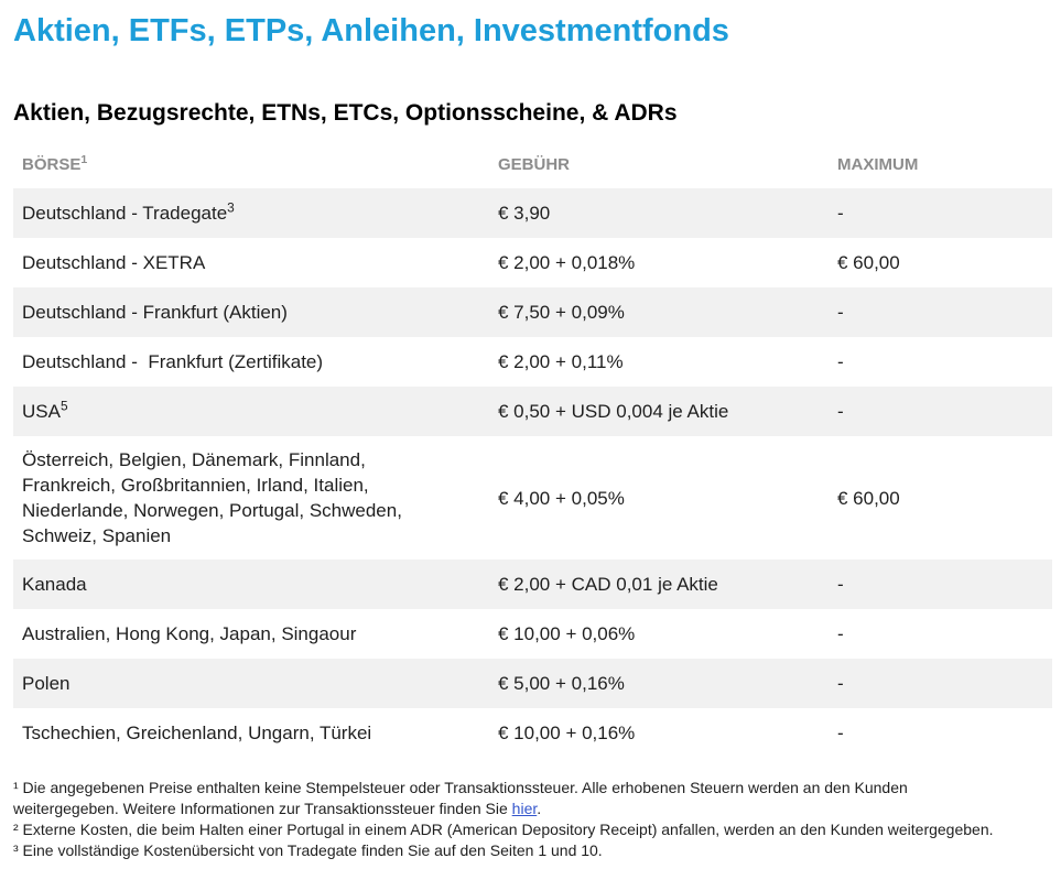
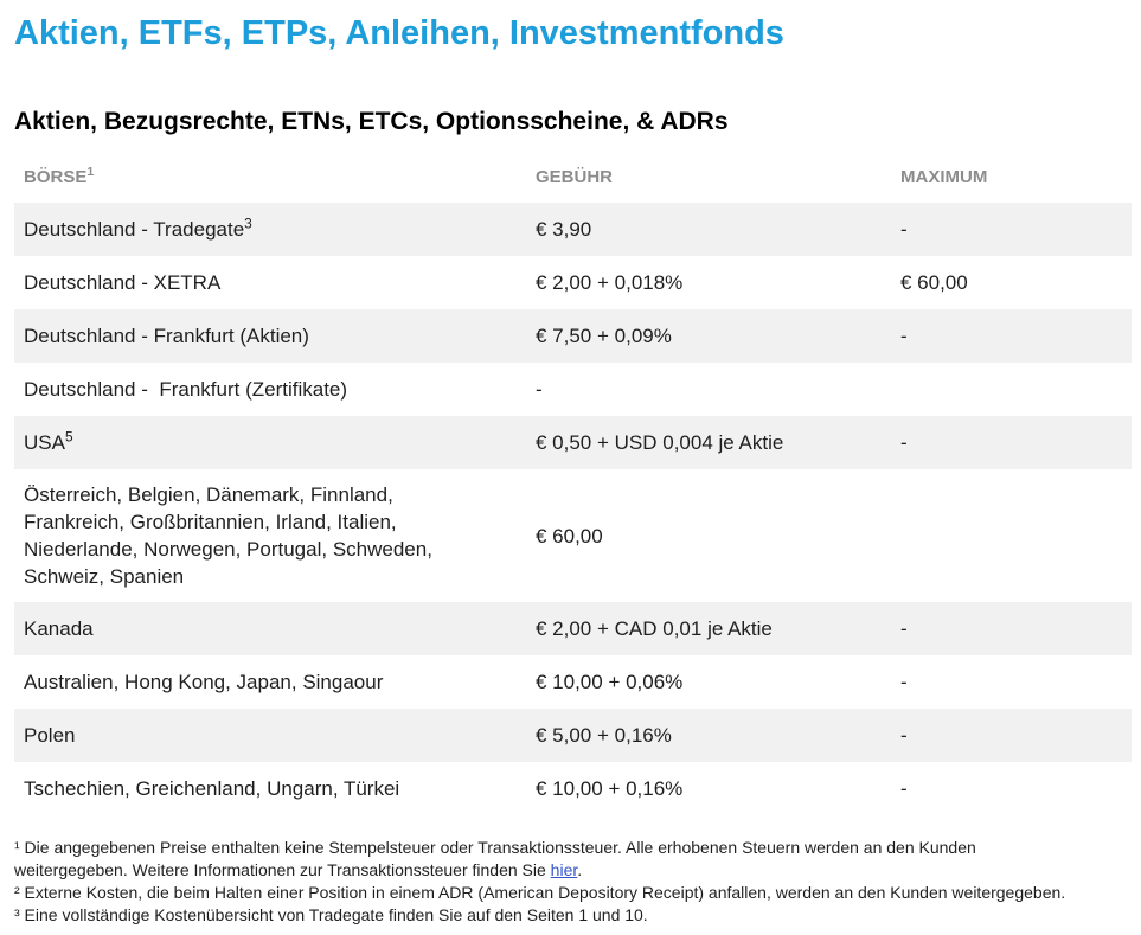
  Aktien, ETFs, ETPs, Anleihen, Investmentfonds
  Aktien, Bezugsrechte, ETNs, ETCs, Optionsscheine, & ADRs
  BÖRSE1
  GEBÜHR
  MAXIMUM
  Deutschland - Tradegate3
  € 3,90
  -
  Deutschland - XETRA
  € 2,00 + 0,018%
  € 60,00
  Deutschland - Frankfurt (Aktien)
  € 7,50 + 0,09%
  -
  Deutschland - Frankfurt (Zertifikate)
- € 2,00 + 0,11%
  -
  USA5
  € 0,50 + USD 0,004 je Aktie
  -
  Österreich, Belgien, Dänemark, Finnland,
  Frankreich, Großbritannien, Irland, Italien,
  Niederlande, Norwegen, Portugal, Schweden,
  Schweiz, Spanien
- € 4,00 + 0,05%
  € 60,00
  Kanada
  € 2,00 + CAD 0,01 je Aktie
  -
  Australien, Hong Kong, Japan, Singaour
  € 10,00 + 0,06%
  -
  Polen
  € 5,00 + 0,16%
  -
  Tschechien, Greichenland, Ungarn, Türkei
  € 10,00 + 0,16%
  -
  ¹ Die angegebenen Preise enthalten keine Stempelsteuer oder Transaktionssteuer. Alle erhobenen Steuern werden an den Kunden
  weitergegeben. Weitere Informationen zur Transaktionssteuer finden Sie hier.
- ² Externe Kosten, die beim Halten einer Portugal in einem ADR (American Depository Receipt) anfallen, werden an den Kunden weitergegeben.
+ ² Externe Kosten, die beim Halten einer Position in einem ADR (American Depository Receipt) anfallen, werden an den Kunden weitergegeben.
  ³ Eine vollständige Kostenübersicht von Tradegate finden Sie auf den Seiten 1 und 10.
